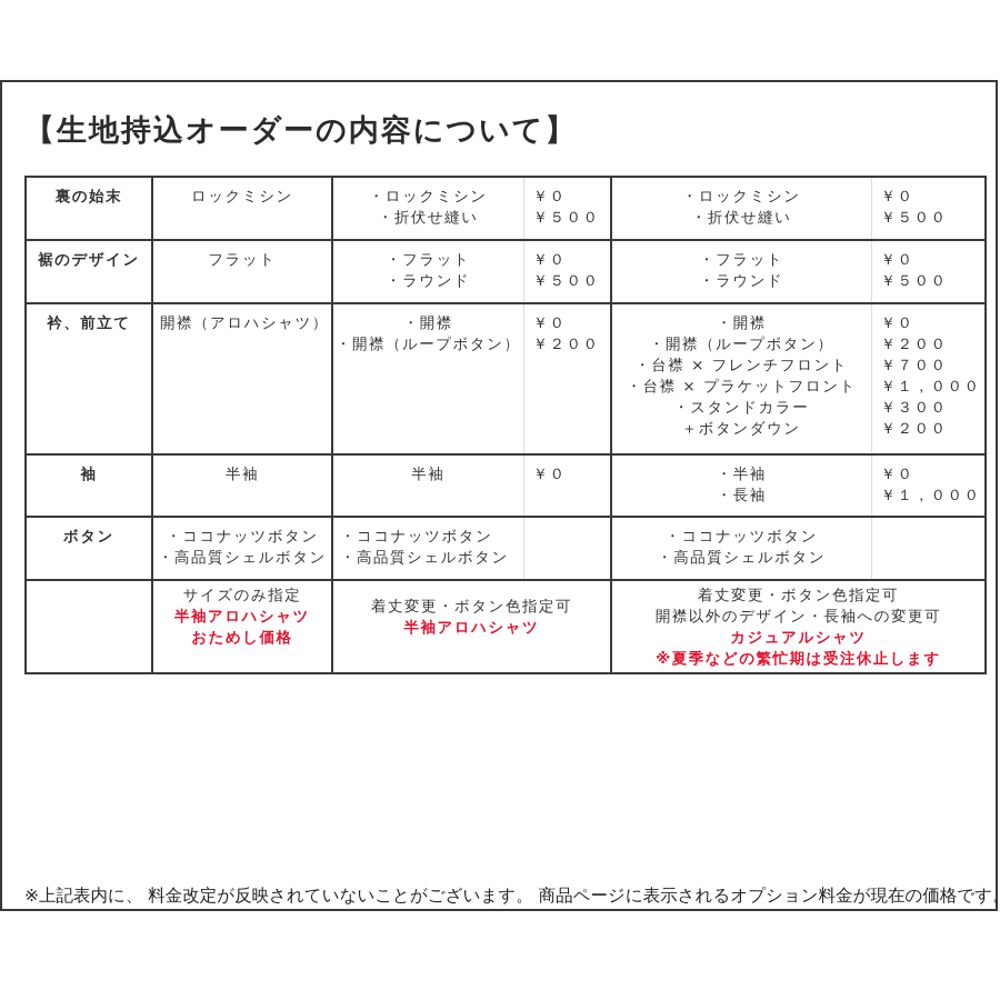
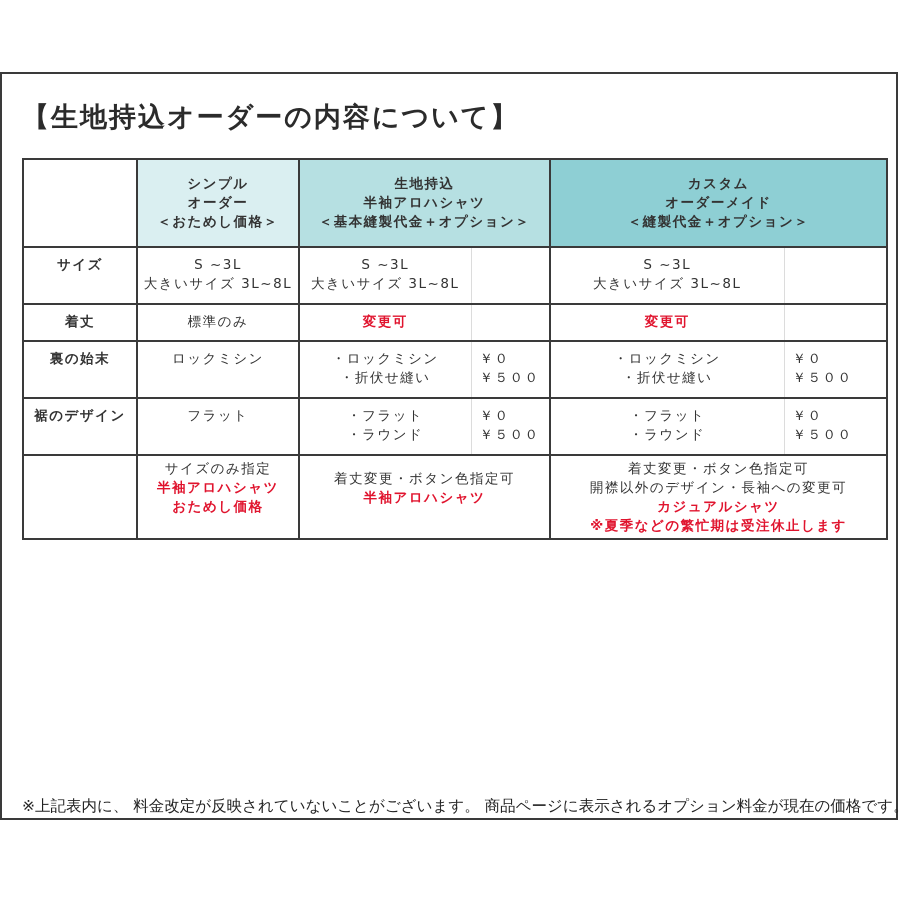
  【生地持込オーダーの内容について】
+ 	シンプル オーダー ＜おためし価格＞	生地持込 半袖アロハシャツ ＜基本縫製代金＋オプション＞	カスタム オーダーメイド ＜縫製代金＋オプション＞
+ サイズ	S ~3L 大きいサイズ 3L~8L	S ~3L 大きいサイズ 3L~8L		S ~3L 大きいサイズ 3L~8L
+ 着丈	標準のみ	変更可		変更可
  裏の始末	ロックミシン	・ロックミシン ・折伏せ縫い	￥０ ￥５００	・ロックミシン ・折伏せ縫い	￥０ ￥５００
  裾のデザイン	フラット	・フラット ・ラウンド	￥０ ￥５００	・フラット ・ラウンド	￥０ ￥５００
- 衿、前立て	開襟（アロハシャツ）	・開襟 ・開襟（ループボタン）	￥０ ￥２００	・開襟 ・開襟（ループボタン） ・台襟 × フレンチフロント ・台襟 × プラケットフロント ・スタンドカラー ＋ボタンダウン	￥０ ￥２００ ￥７００ ￥１，０００ ￥３００ ￥２００
- 袖	半袖	半袖	￥０	・半袖 ・長袖	￥０ ￥１，０００
- ボタン	・ココナッツボタン ・高品質シェルボタン	・ココナッツボタン ・高品質シェルボタン		・ココナッツボタン ・高品質シェルボタン
  	サイズのみ指定 半袖アロハシャツ おためし価格	着丈変更・ボタン色指定可 半袖アロハシャツ	着丈変更・ボタン色指定可 開襟以外のデザイン・長袖への変更可 カジュアルシャツ ※夏季などの繁忙期は受注休止します
  ※上記表内に、 料金改定が反映されていないことがございます。 商品ページに表示されるオプション料金が現在の価格です
